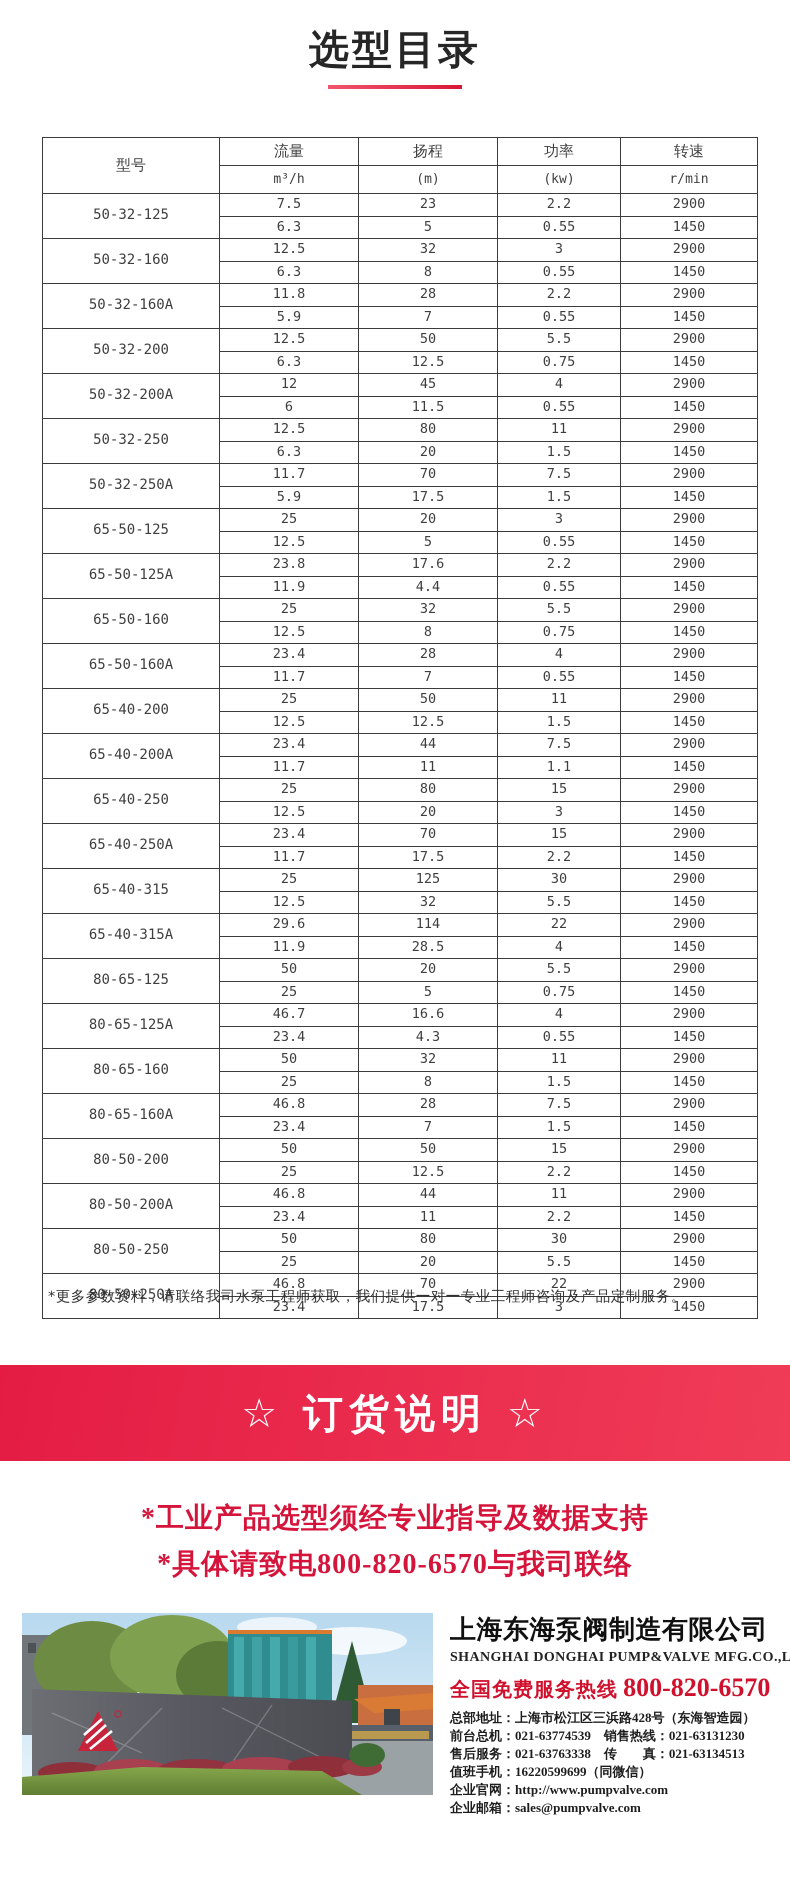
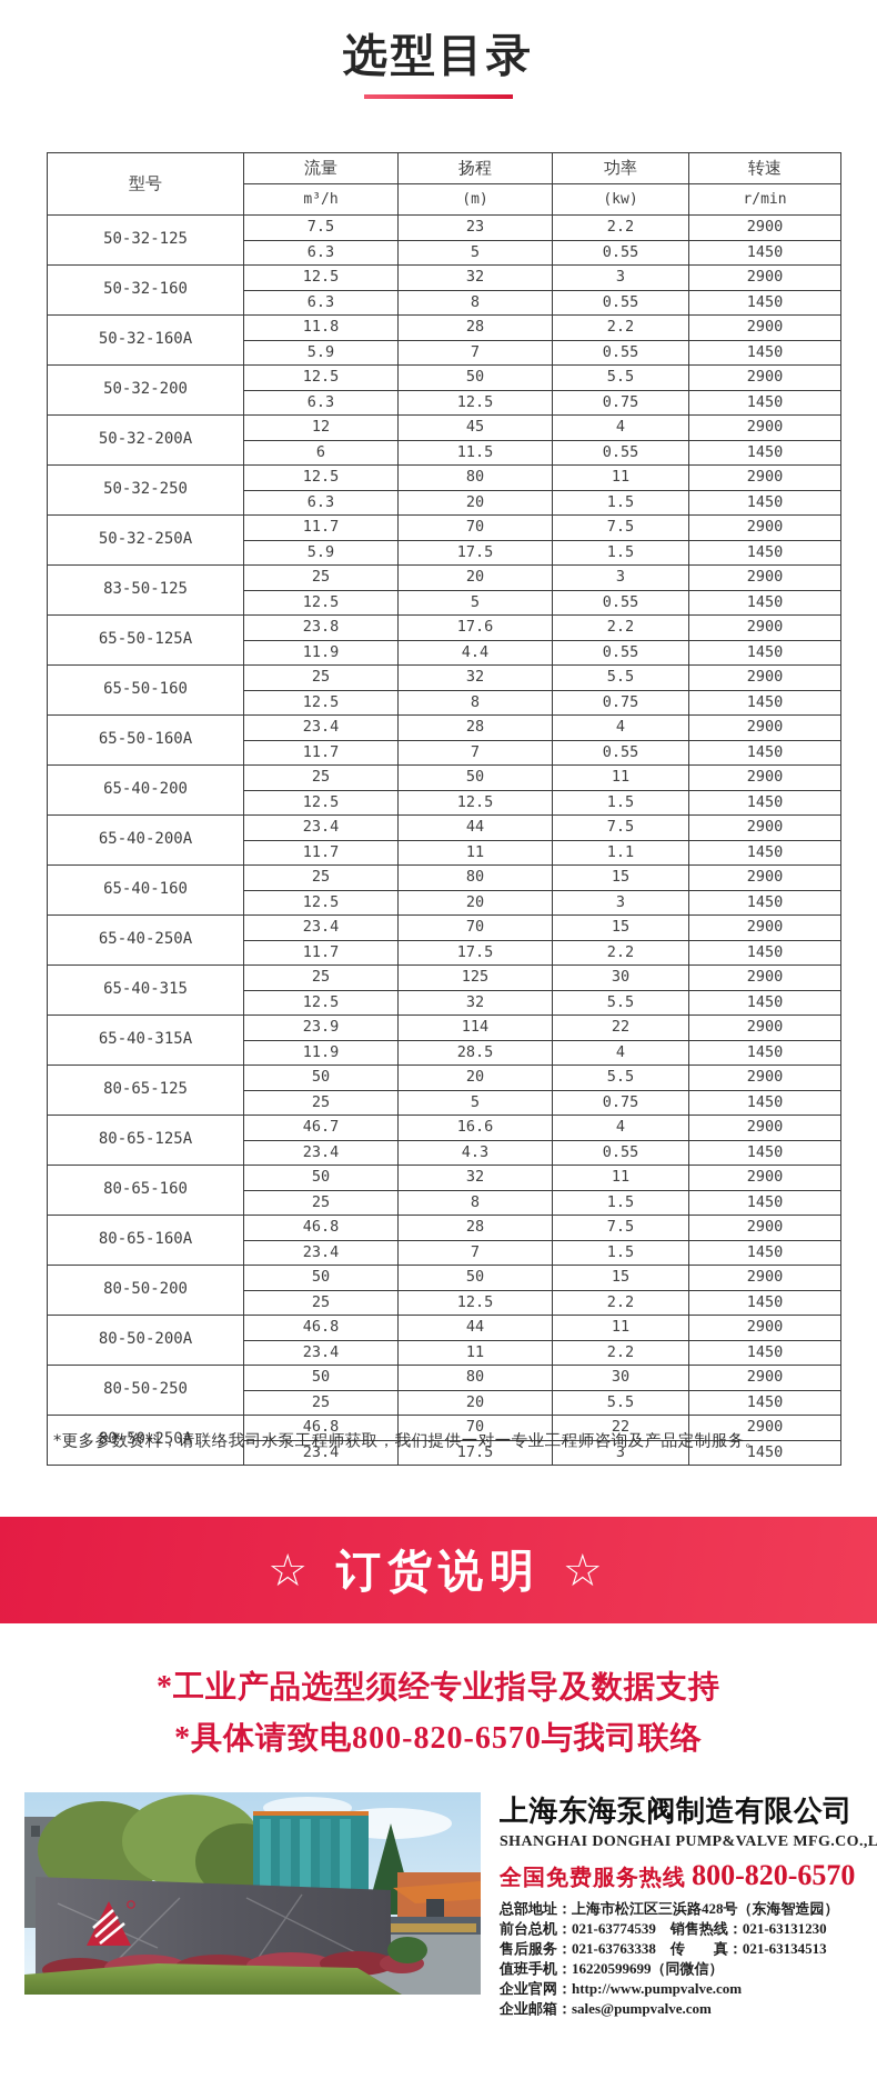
  选型目录
  型号	流量	扬程	功率	转速
  m³/h	(m)	(kw)	r/min
  50-32-125	7.5	23	2.2	2900
  6.3	5	0.55	1450
  50-32-160	12.5	32	3	2900
  6.3	8	0.55	1450
  50-32-160A	11.8	28	2.2	2900
  5.9	7	0.55	1450
  50-32-200	12.5	50	5.5	2900
  6.3	12.5	0.75	1450
  50-32-200A	12	45	4	2900
  6	11.5	0.55	1450
  50-32-250	12.5	80	11	2900
  6.3	20	1.5	1450
  50-32-250A	11.7	70	7.5	2900
  5.9	17.5	1.5	1450
- 65-50-125	25	20	3	2900
+ 83-50-125	25	20	3	2900
  12.5	5	0.55	1450
  65-50-125A	23.8	17.6	2.2	2900
  11.9	4.4	0.55	1450
  65-50-160	25	32	5.5	2900
  12.5	8	0.75	1450
  65-50-160A	23.4	28	4	2900
  11.7	7	0.55	1450
  65-40-200	25	50	11	2900
  12.5	12.5	1.5	1450
  65-40-200A	23.4	44	7.5	2900
  11.7	11	1.1	1450
- 65-40-250	25	80	15	2900
+ 65-40-160	25	80	15	2900
  12.5	20	3	1450
  65-40-250A	23.4	70	15	2900
  11.7	17.5	2.2	1450
  65-40-315	25	125	30	2900
  12.5	32	5.5	1450
- 65-40-315A	29.6	114	22	2900
+ 65-40-315A	23.9	114	22	2900
  11.9	28.5	4	1450
  80-65-125	50	20	5.5	2900
  25	5	0.75	1450
  80-65-125A	46.7	16.6	4	2900
  23.4	4.3	0.55	1450
  80-65-160	50	32	11	2900
  25	8	1.5	1450
  80-65-160A	46.8	28	7.5	2900
  23.4	7	1.5	1450
  80-50-200	50	50	15	2900
  25	12.5	2.2	1450
  80-50-200A	46.8	44	11	2900
  23.4	11	2.2	1450
  80-50-250	50	80	30	2900
  25	20	5.5	1450
  80-50-250A	46.8	70	22	2900
  23.4	17.5	3	1450
  *更多参数资料，请联络我司水泵工程师获取，我们提供一对一专业工程师咨询及产品定制服务。
  ☆ 订货说明 ☆
  *工业产品选型须经专业指导及数据支持
  *具体请致电800-820-6570与我司联络
  上海东海泵阀制造有限公司
  SHANGHAI DONGHAI PUMP&VALVE MFG.CO.,L
  全国免费服务热线 800-820-6570
  总部地址：上海市松江区三浜路428号（东海智造园）
  前台总机：021-63774539 销售热线：021-63131230
  售后服务：021-63763338 传 真：021-63134513
  值班手机：16220599699（同微信）
  企业官网：http://www.pumpvalve.com
  企业邮箱：sales@pumpvalve.com
